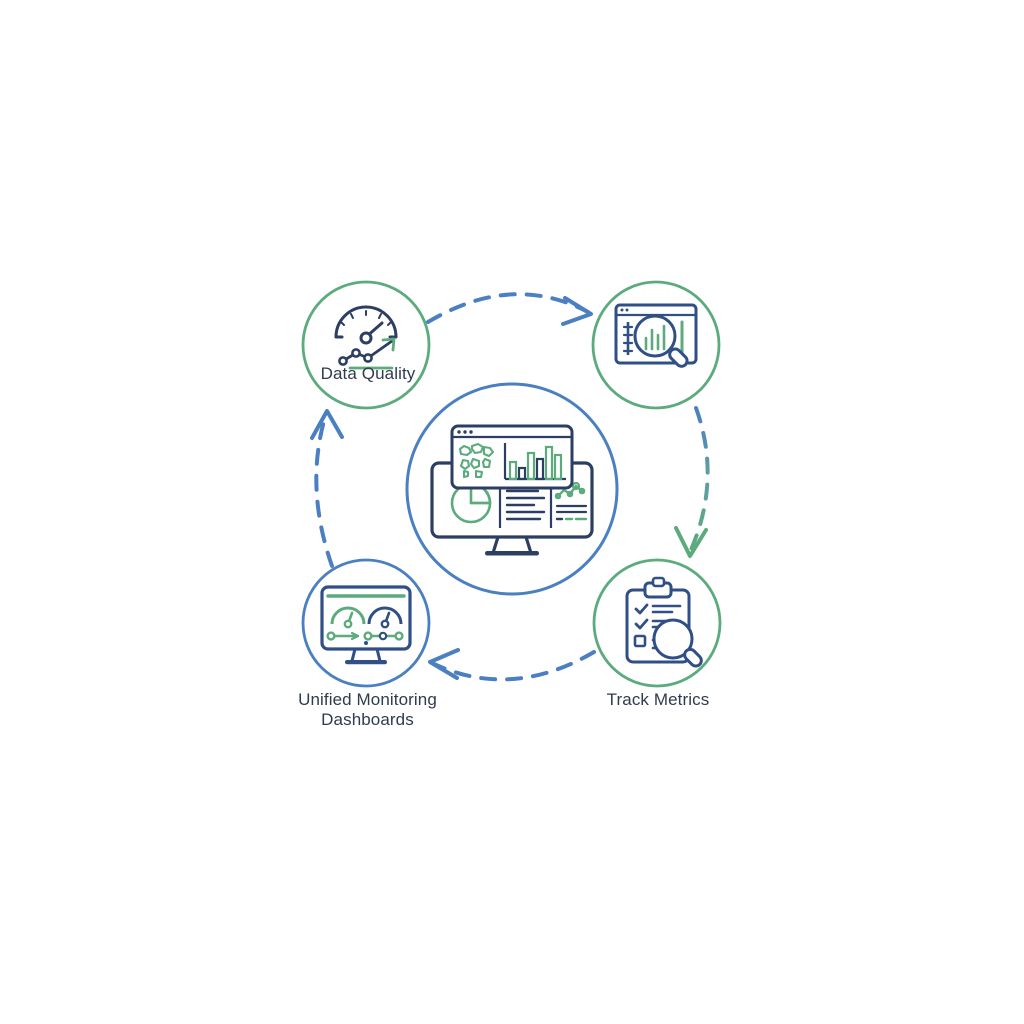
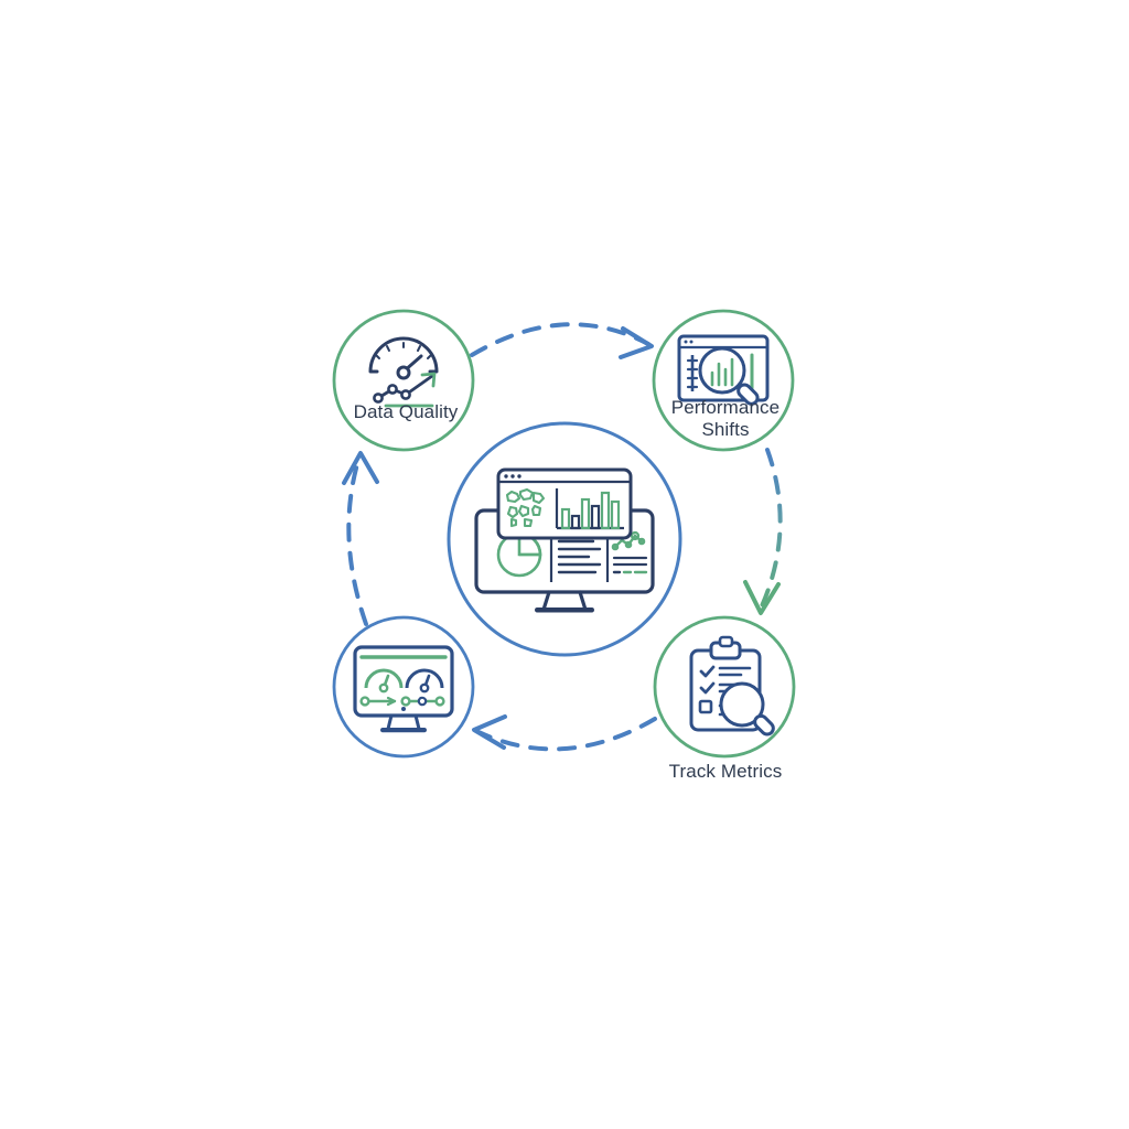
  Data Quality
+ Performance
+ Shifts
  Track Metrics
- Unified Monitoring
- Dashboards
